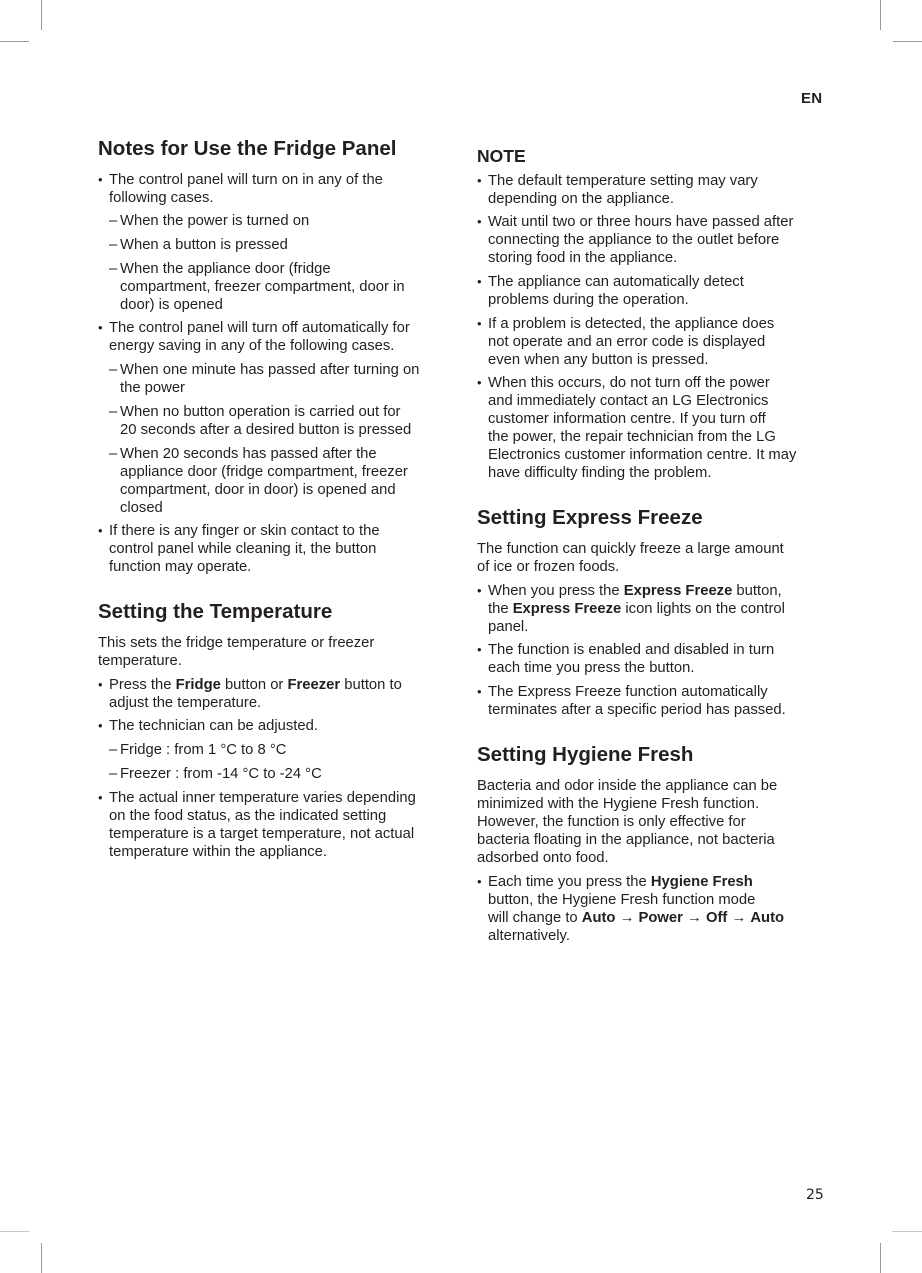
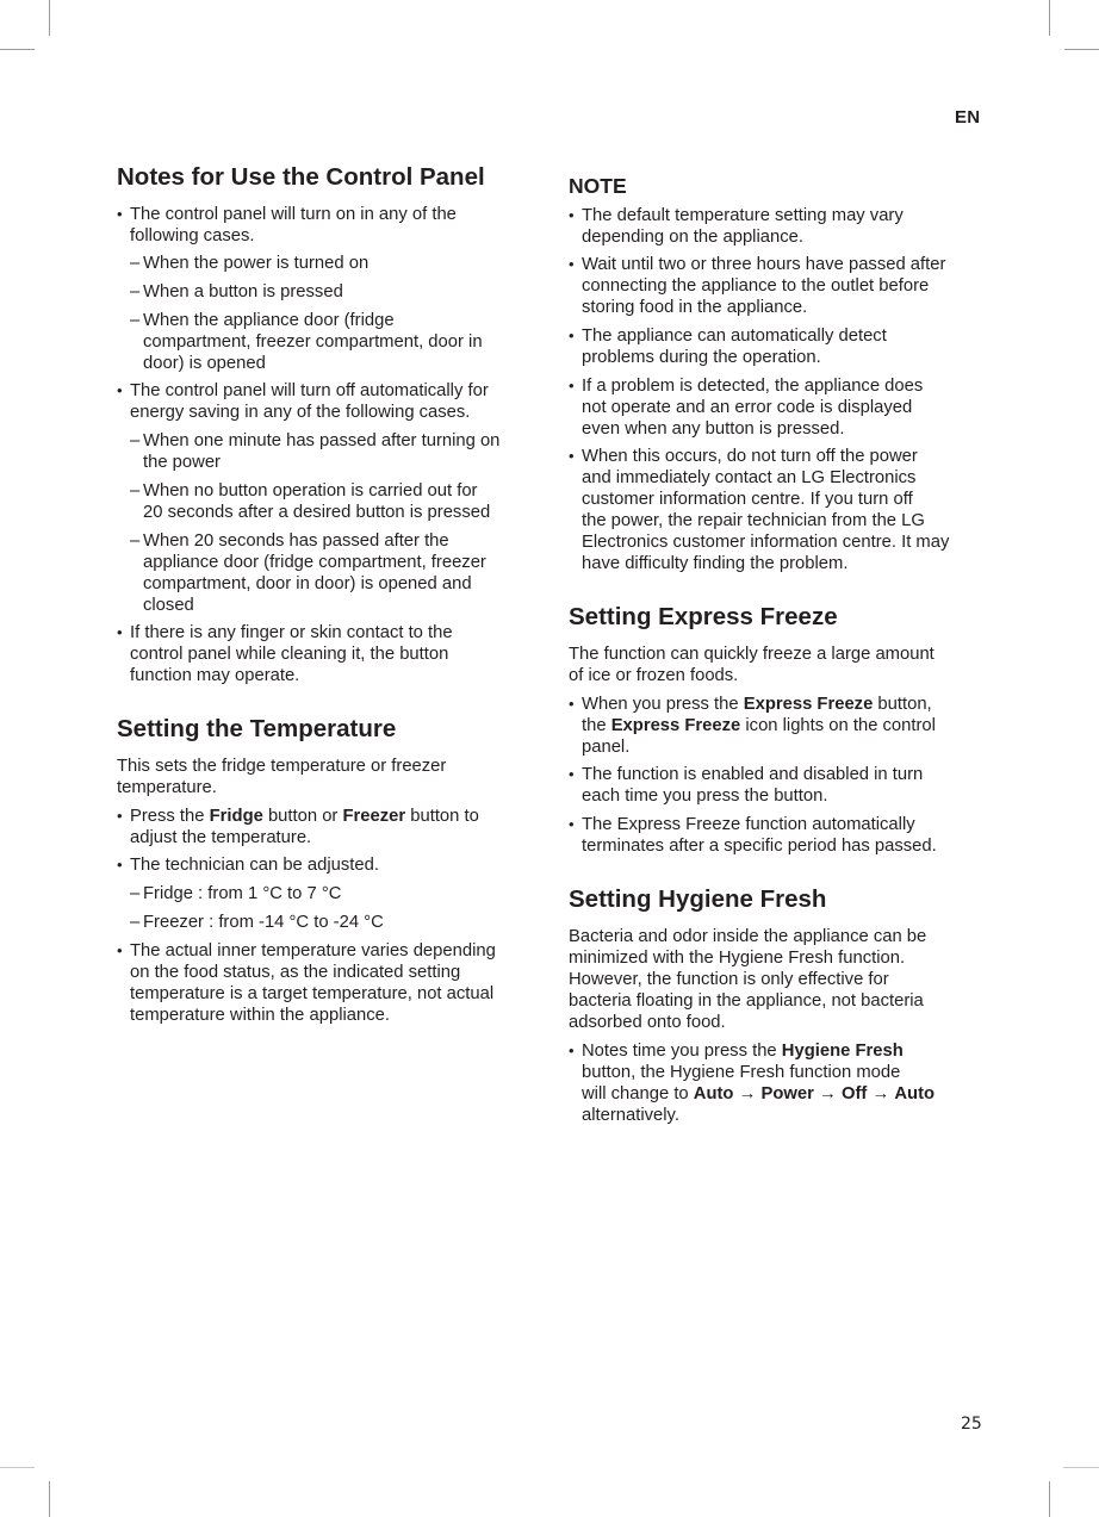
  EN
- Notes for Use the Fridge Panel
+ Notes for Use the Control Panel
  The control panel will turn on in any of the
  following cases.
  When the power is turned on
  When a button is pressed
  When the appliance door (fridge
  compartment, freezer compartment, door in
  door) is opened
  The control panel will turn off automatically for
  energy saving in any of the following cases.
  When one minute has passed after turning on
  the power
  When no button operation is carried out for
  20 seconds after a desired button is pressed
  When 20 seconds has passed after the
  appliance door (fridge compartment, freezer
  compartment, door in door) is opened and
  closed
  If there is any finger or skin contact to the
  control panel while cleaning it, the button
  function may operate.
  Setting the Temperature
  This sets the fridge temperature or freezer
  temperature.
  Press the Fridge button or Freezer button to
  adjust the temperature.
  The technician can be adjusted.
- Fridge : from 1 °C to 8 °C
+ Fridge : from 1 °C to 7 °C
  Freezer : from -14 °C to -24 °C
  The actual inner temperature varies depending
  on the food status, as the indicated setting
  temperature is a target temperature, not actual
  temperature within the appliance.
  NOTE
  The default temperature setting may vary
  depending on the appliance.
  Wait until two or three hours have passed after
  connecting the appliance to the outlet before
  storing food in the appliance.
  The appliance can automatically detect
  problems during the operation.
  If a problem is detected, the appliance does
  not operate and an error code is displayed
  even when any button is pressed.
  When this occurs, do not turn off the power
  and immediately contact an LG Electronics
  customer information centre. If you turn off
  the power, the repair technician from the LG
  Electronics customer information centre. It may
  have difficulty finding the problem.
  Setting Express Freeze
  The function can quickly freeze a large amount
  of ice or frozen foods.
  When you press the Express Freeze button,
  the Express Freeze icon lights on the control
  panel.
  The function is enabled and disabled in turn
  each time you press the button.
  The Express Freeze function automatically
  terminates after a specific period has passed.
  Setting Hygiene Fresh
  Bacteria and odor inside the appliance can be
  minimized with the Hygiene Fresh function.
  However, the function is only effective for
  bacteria floating in the appliance, not bacteria
  adsorbed onto food.
- Each time you press the Hygiene Fresh
+ Notes time you press the Hygiene Fresh
  button, the Hygiene Fresh function mode
  will change to Auto → Power → Off → Auto
  alternatively.
  25
